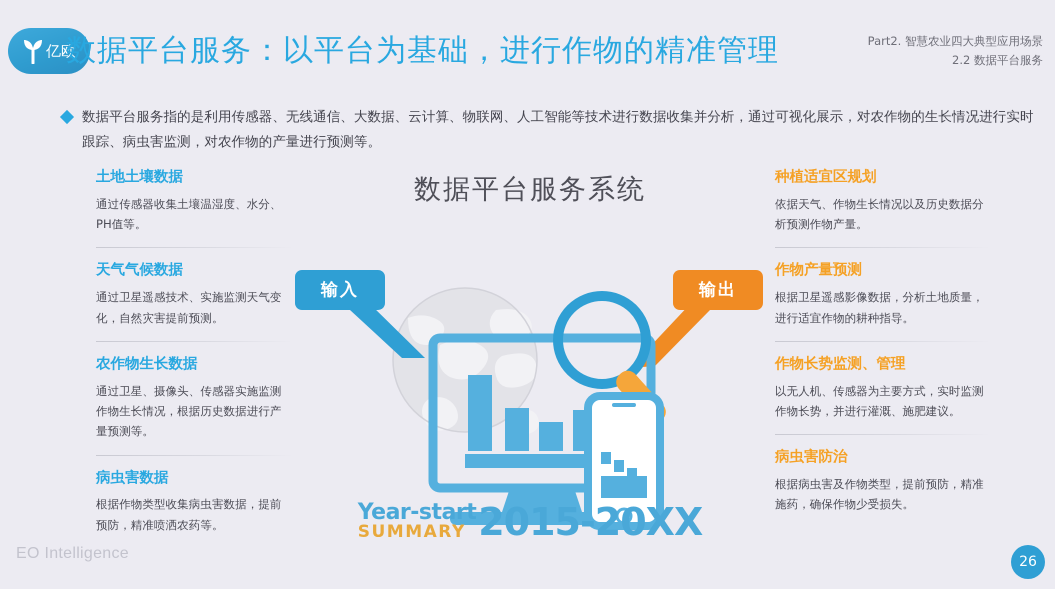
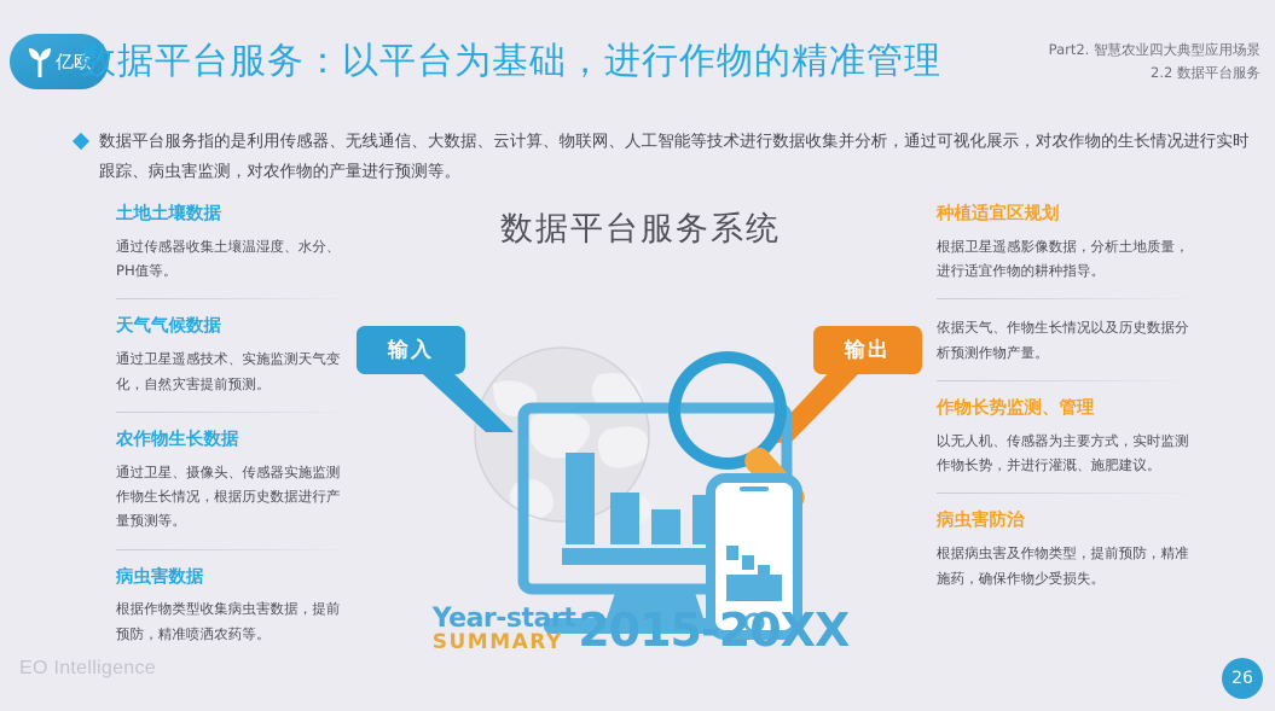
  亿欧
  数据平台服务：以平台为基础，进行作物的精准管理
  Part2. 智慧农业四大典型应用场景
  2.2 数据平台服务
  数据平台服务指的是利用传感器、无线通信、大数据、云计算、物联网、人工智能等技术进行数据收集并分析，通过可视化展示，对农作物的生长情况进行实时跟踪、病虫害监测，对农作物的产量进行预测等。
  土地土壤数据
  通过传感器收集土壤温湿度、水分、PH值等。
  天气气候数据
  通过卫星遥感技术、实施监测天气变化，自然灾害提前预测。
  农作物生长数据
  通过卫星、摄像头、传感器实施监测作物生长情况，根据历史数据进行产量预测等。
  病虫害数据
  根据作物类型收集病虫害数据，提前预防，精准喷洒农药等。
  种植适宜区规划
- 依据天气、作物生长情况以及历史数据分析预测作物产量。
+ 根据卫星遥感影像数据，分析土地质量，进行适宜作物的耕种指导。
- 作物产量预测
- 根据卫星遥感影像数据，分析土地质量，进行适宜作物的耕种指导。
+ 依据天气、作物生长情况以及历史数据分析预测作物产量。
  作物长势监测、管理
  以无人机、传感器为主要方式，实时监测作物长势，并进行灌溉、施肥建议。
  病虫害防治
  根据病虫害及作物类型，提前预防，精准施药，确保作物少受损失。
  数据平台服务系统
  输入
  输出
  Year-start
  SUMMARY
  2015-20XX
  EO Intelligence
  26
